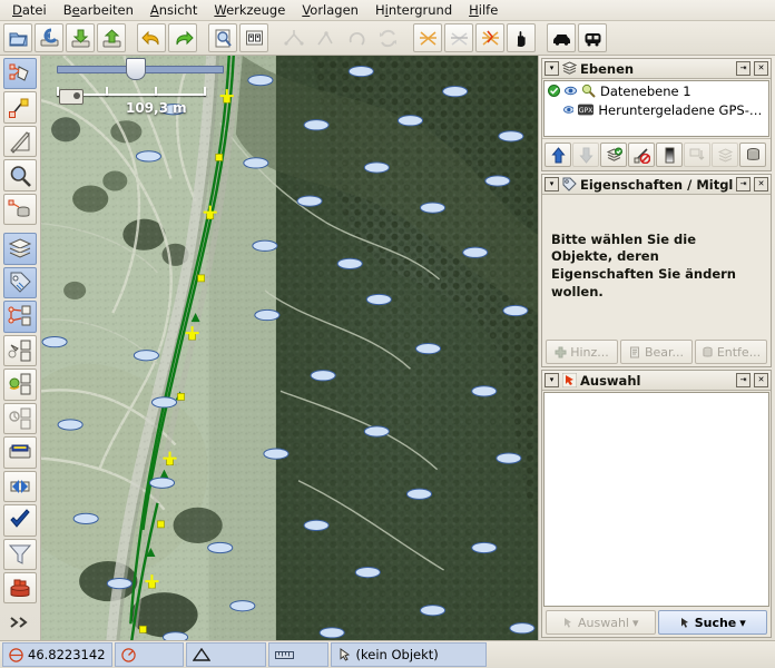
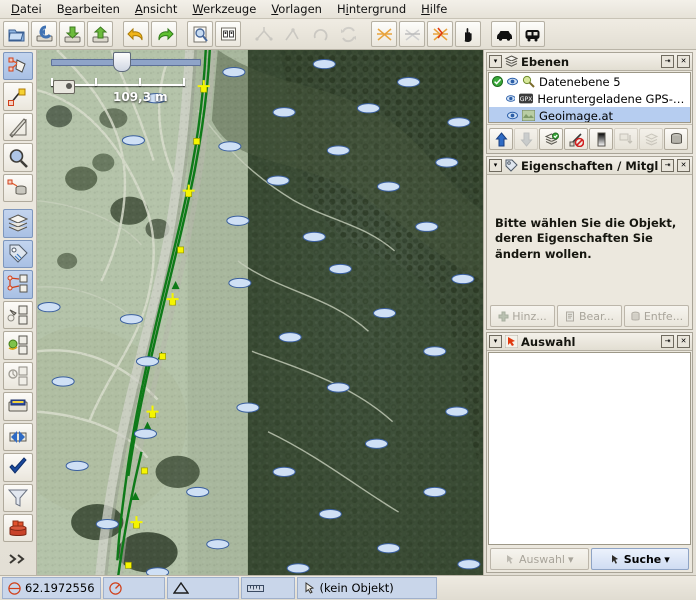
  Datei
  Bearbeiten
  Ansicht
  Werkzeuge
  Vorlagen
  Hintergrund
  Hilfe
  109,3 m
  ▾
  Ebenen
  ⇥
  ✕
- Datenebene 1
+ Datenebene 5
  Heruntergeladene GPS-Da
+ Geoimage.at
  ▾
  Eigenschaften / Mitgl
  ⇥
  ✕
- Bitte wählen Sie die Objekte, deren Eigenschaften Sie ändern wollen.
+ Bitte wählen Sie die Objekt, deren Eigenschaften Sie ändern wollen.
  Hinz...
  Bear...
  Entfe...
  ▾
  Auswahl
  ⇥
  ✕
  Auswahl
  ▾
  Suche
  ▾
- 46.8223142
+ 62.1972556
  (kein Objekt)
